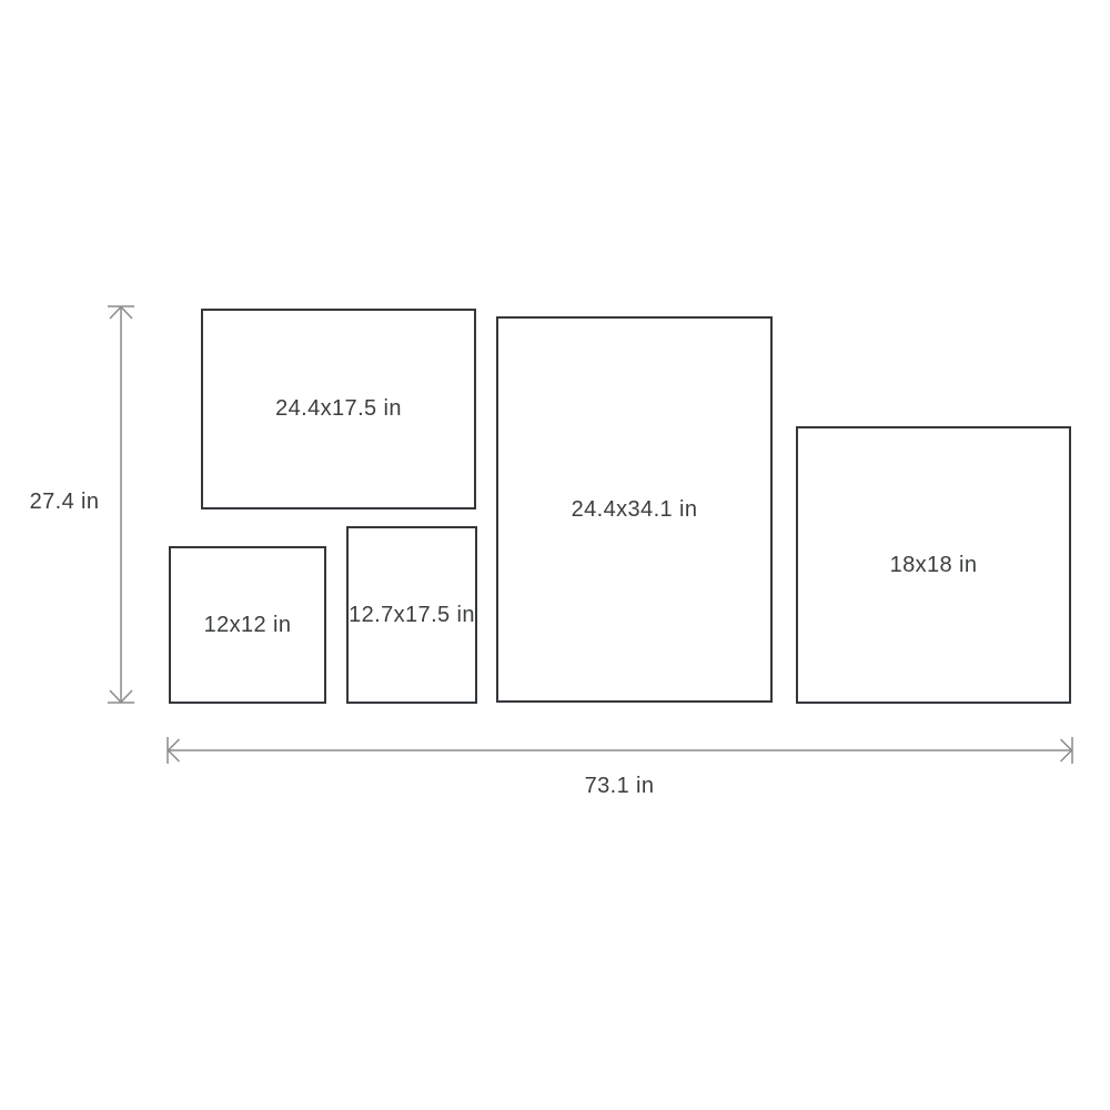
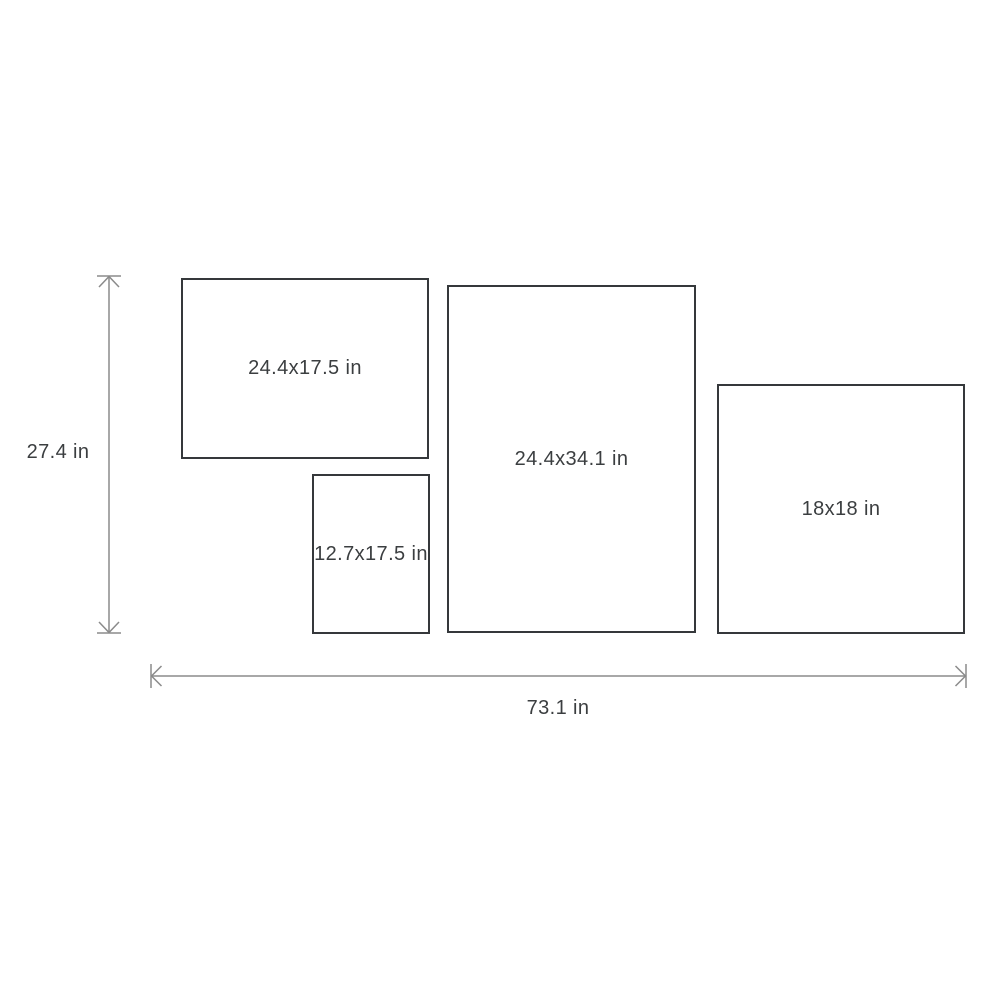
  27.4 in
  24.4x17.5 in
- 12x12 in
  12.7x17.5 in
  24.4x34.1 in
  18x18 in
  73.1 in
